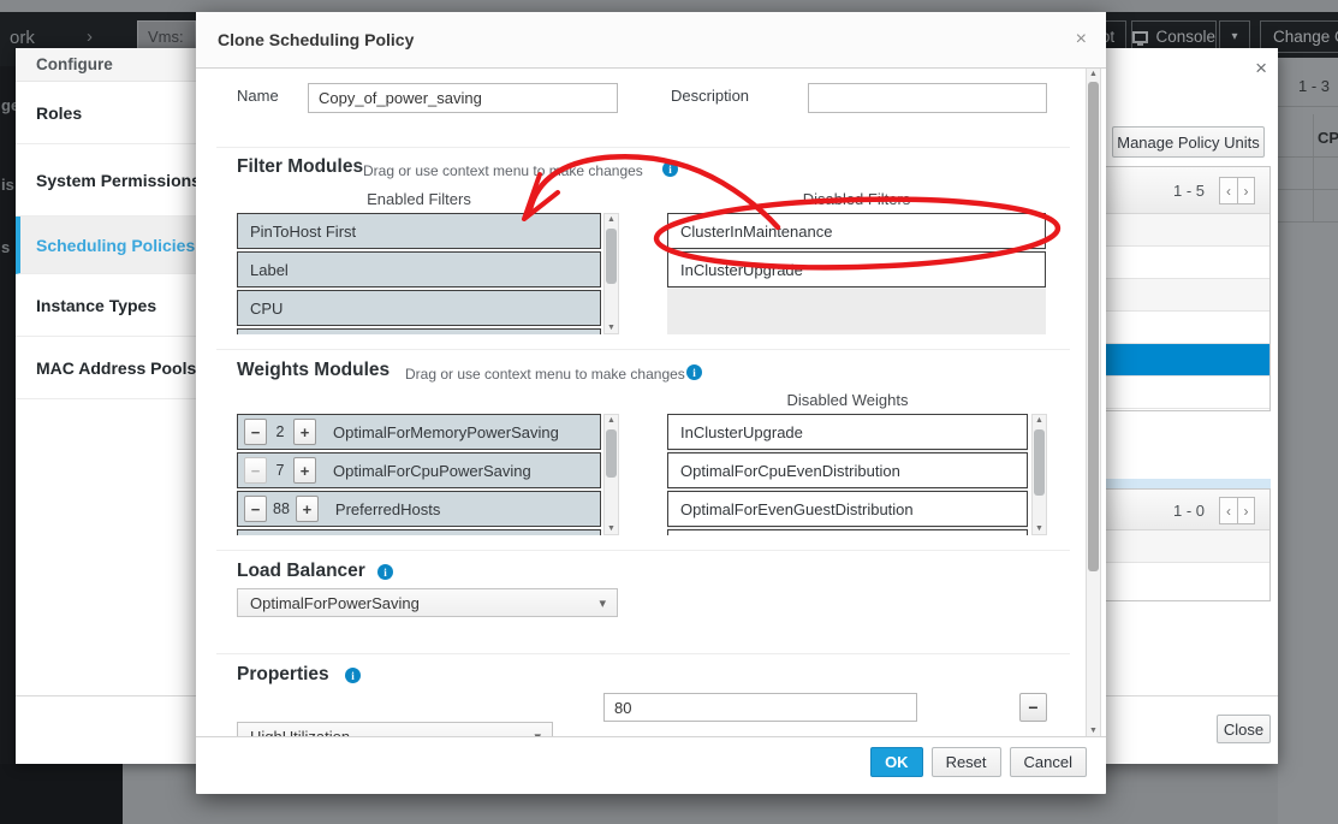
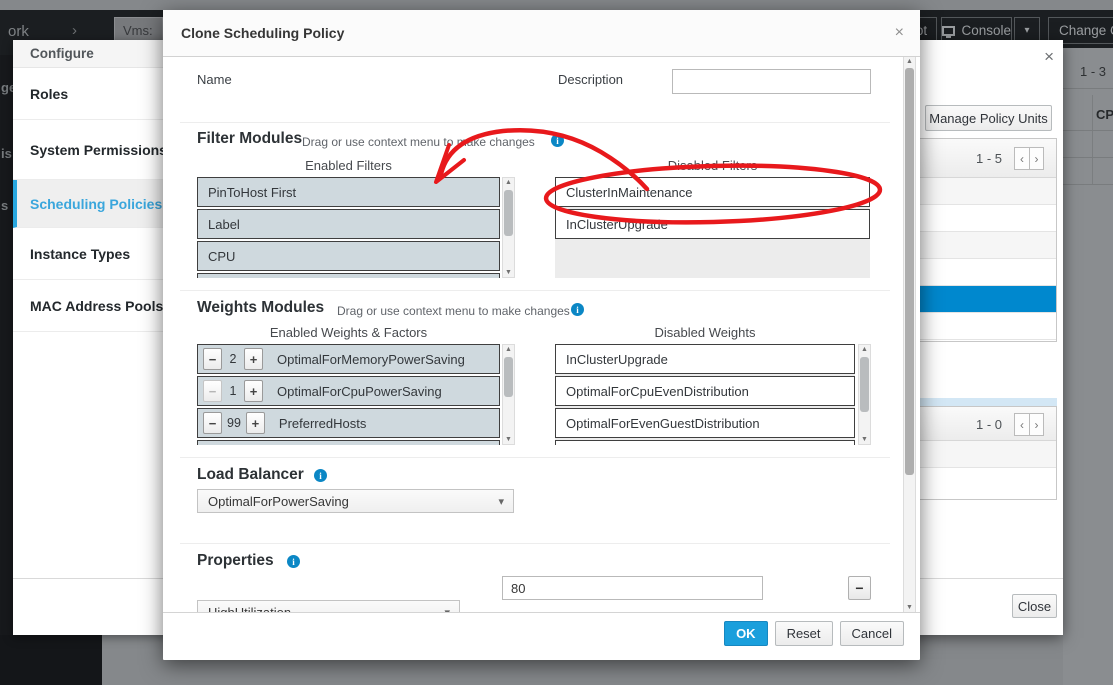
  ork
  ›
  Vms:
  Console
  ▾
  Change
  is
  s
  1 - 3
  CP
  Configure
  Roles
  System Permission
  Scheduling Policies
  Instance Types
  MAC Address Pools
  ×
  Manage Policy Units
  1 - 5
  ‹
  ›
  1 - 0
  ‹
  ›
  Close
  Clone Scheduling Policy
  ×
  Name
- Copy_of_power_saving
  Description
  Filter Modules
  Drag or use context menu toke changes
  i
  Enabled Filters
  PinToHost First
  Label
  CPU
  ClusterInMaintenance
  InClusterUpgra
  Weights Modules
  Drag or use context menu to make changes
  i
+ Enabled Weights & Factors
  Disabled Weights
  −
  2
  +
  OptimalForMemoryPowerSaving
  −
- 7
+ 1
  +
  OptimalForCpuPowerSaving
  −
- 88
+ 99
  +
  PreferredHosts
  InClusterUpgrade
  OptimalForCpuEvenDistribution
  OptimalForEvenGuestDistribution
  Load Balancer
  i
  OptimalForPowerSaving
  ▾
  Properties
  i
  80
  −
  OK
  Reset
  Cancel
